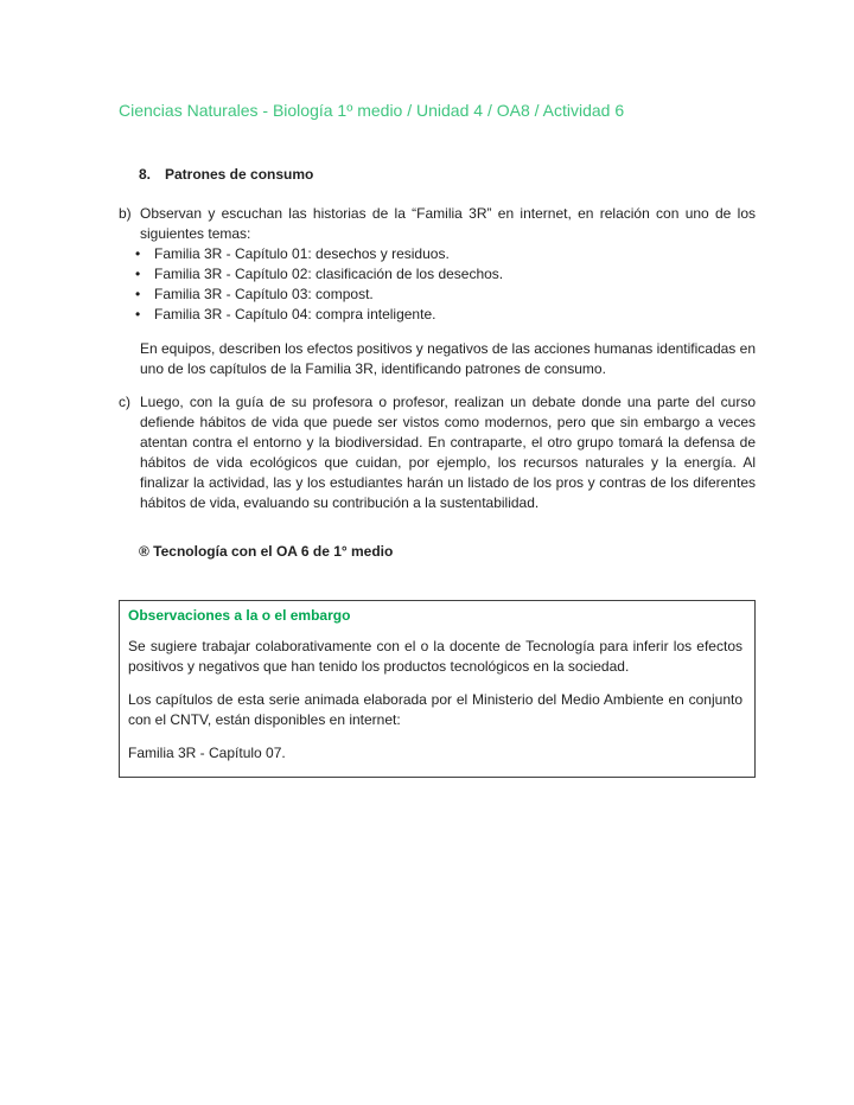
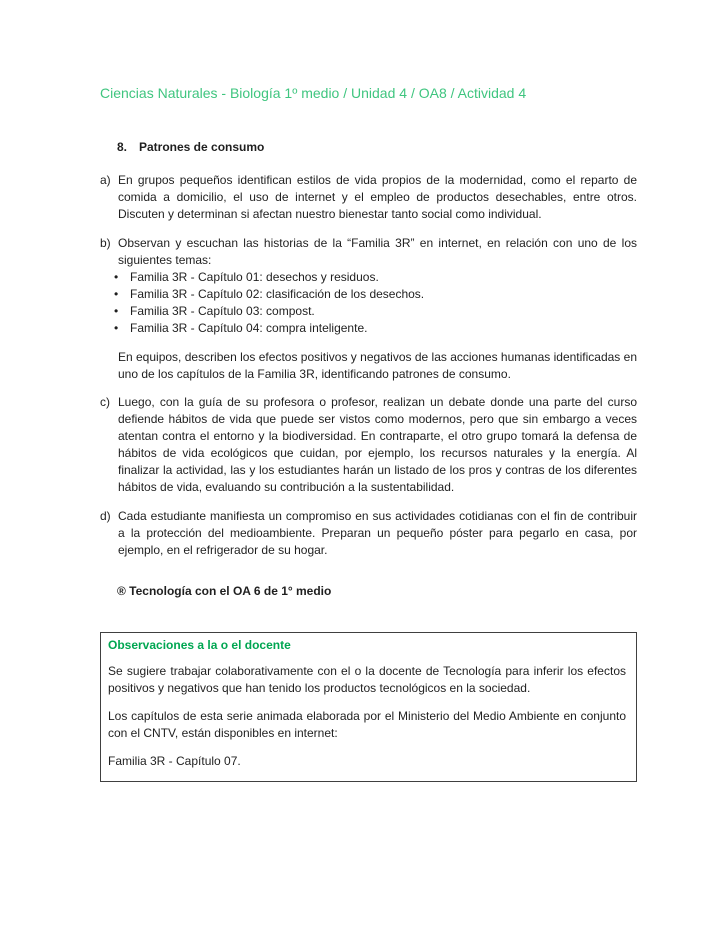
- Ciencias Naturales - Biología 1º medio / Unidad 4 / OA8 / Actividad 6
+ Ciencias Naturales - Biología 1º medio / Unidad 4 / OA8 / Actividad 4
  8. Patrones de consumo
+ a)
+ En grupos pequeños identifican estilos de vida propios de la modernidad, como el reparto de comida a domicilio, el uso de internet y el empleo de productos desechables, entre otros. Discuten y determinan si afectan nuestro bienestar tanto social como individual.
  b)
  Observan y escuchan las historias de la “Familia 3R” en internet, en relación con uno de los siguientes temas:
  •
  Familia 3R - Capítulo 01: desechos y residuos.
  •
  Familia 3R - Capítulo 02: clasificación de los desechos.
  •
  Familia 3R - Capítulo 03: compost.
  •
  Familia 3R - Capítulo 04: compra inteligente.
  En equipos, describen los efectos positivos y negativos de las acciones humanas identificadas en uno de los capítulos de la Familia 3R, identificando patrones de consumo.
  c)
  Luego, con la guía de su profesora o profesor, realizan un debate donde una parte del curso defiende hábitos de vida que puede ser vistos como modernos, pero que sin embargo a veces atentan contra el entorno y la biodiversidad. En contraparte, el otro grupo tomará la defensa de hábitos de vida ecológicos que cuidan, por ejemplo, los recursos naturales y la energía. Al finalizar la actividad, las y los estudiantes harán un listado de los pros y contras de los diferentes hábitos de vida, evaluando su contribución a la sustentabilidad.
+ d)
+ Cada estudiante manifiesta un compromiso en sus actividades cotidianas con el fin de contribuir a la protección del medioambiente. Preparan un pequeño póster para pegarlo en casa, por ejemplo, en el refrigerador de su hogar.
  ® Tecnología con el OA 6 de 1° medio
- Observaciones a la o el embargo
+ Observaciones a la o el docente
  Se sugiere trabajar colaborativamente con el o la docente de Tecnología para inferir los efectos positivos y negativos que han tenido los productos tecnológicos en la sociedad.
  Los capítulos de esta serie animada elaborada por el Ministerio del Medio Ambiente en conjunto con el CNTV, están disponibles en internet:
  Familia 3R - Capítulo 07.
